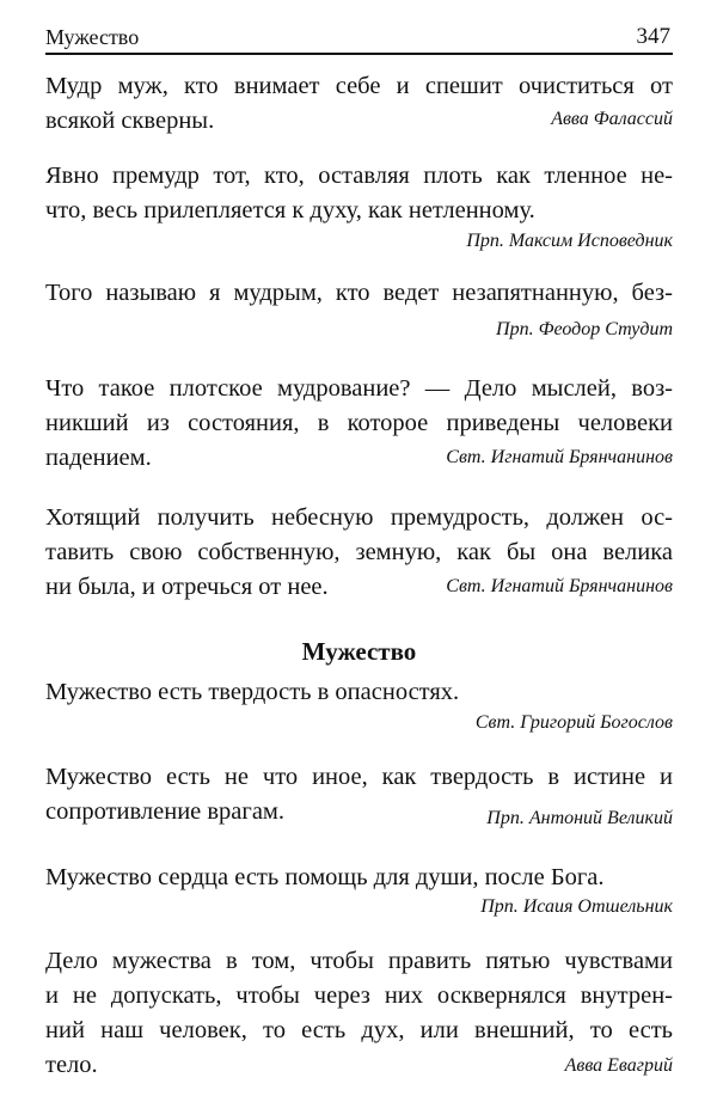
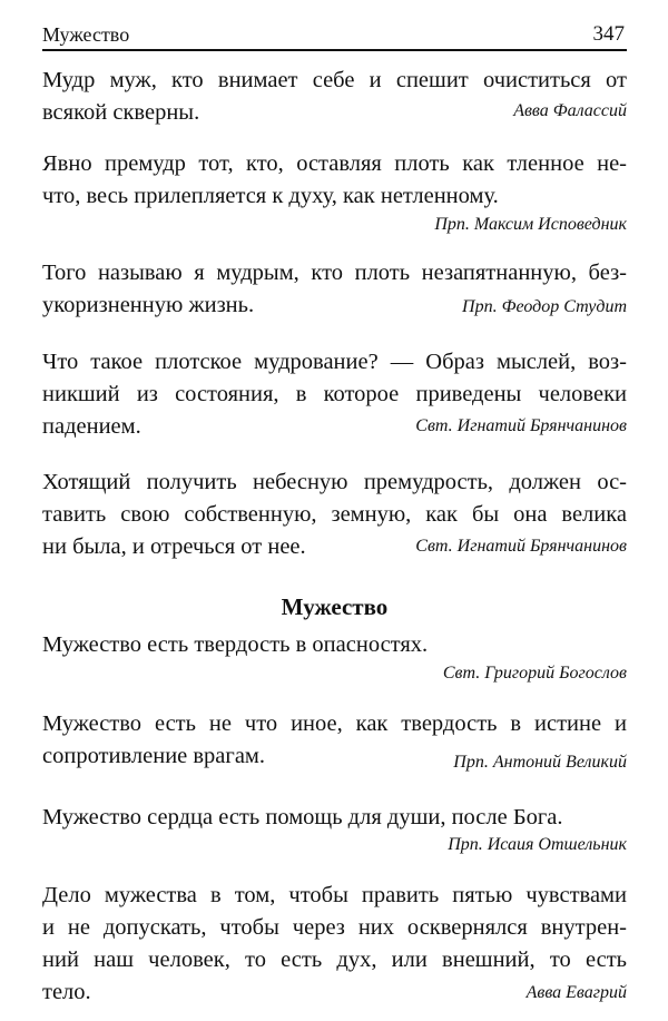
  Мужество
  347
  Мудр муж, кто внимает себе и спешит очиститься от
  всякой скверны.
  Авва Фалассий
  Явно премудр тот, кто, оставляя плоть как тленное не-
  что, весь прилепляется к духу, как нетленному.
  Прп. Максим Исповедник
- Того называю я мудрым, кто ведет незапятнанную, без-
+ Того называю я мудрым, кто плоть незапятнанную, без-
+ укоризненную жизнь.
  Прп. Феодор Студит
- Что такое плотское мудрование? — Дело мыслей, воз-
+ Что такое плотское мудрование? — Образ мыслей, воз-
  никший из состояния, в которое приведены человеки
  падением.
  Свт. Игнатий Брянчанинов
  Хотящий получить небесную премудрость, должен ос-
  тавить свою собственную, земную, как бы она велика
  ни была, и отречься от нее.
  Свт. Игнатий Брянчанинов
  Мужество
  Мужество есть твердость в опасностях.
  Свт. Григорий Богослов
  Мужество есть не что иное, как твердость в истине и
  сопротивление врагам.
  Прп. Антоний Великий
  Мужество сердца есть помощь для души, после Бога.
  Прп. Исаия Отшельник
  Дело мужества в том, чтобы править пятью чувствами
  и не допускать, чтобы через них осквернялся внутрен-
  ний наш человек, то есть дух, или внешний, то есть
  тело.
  Авва Евагрий
